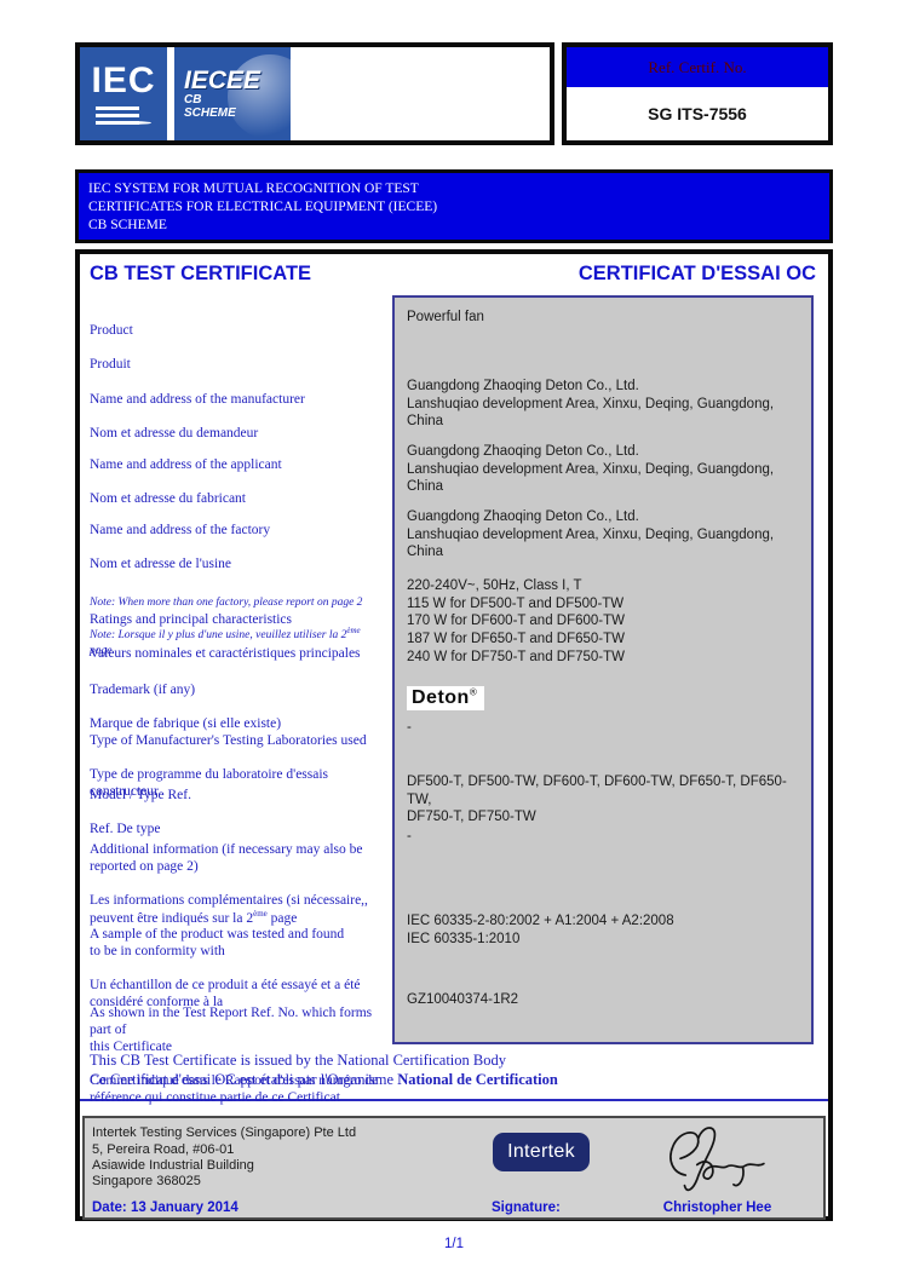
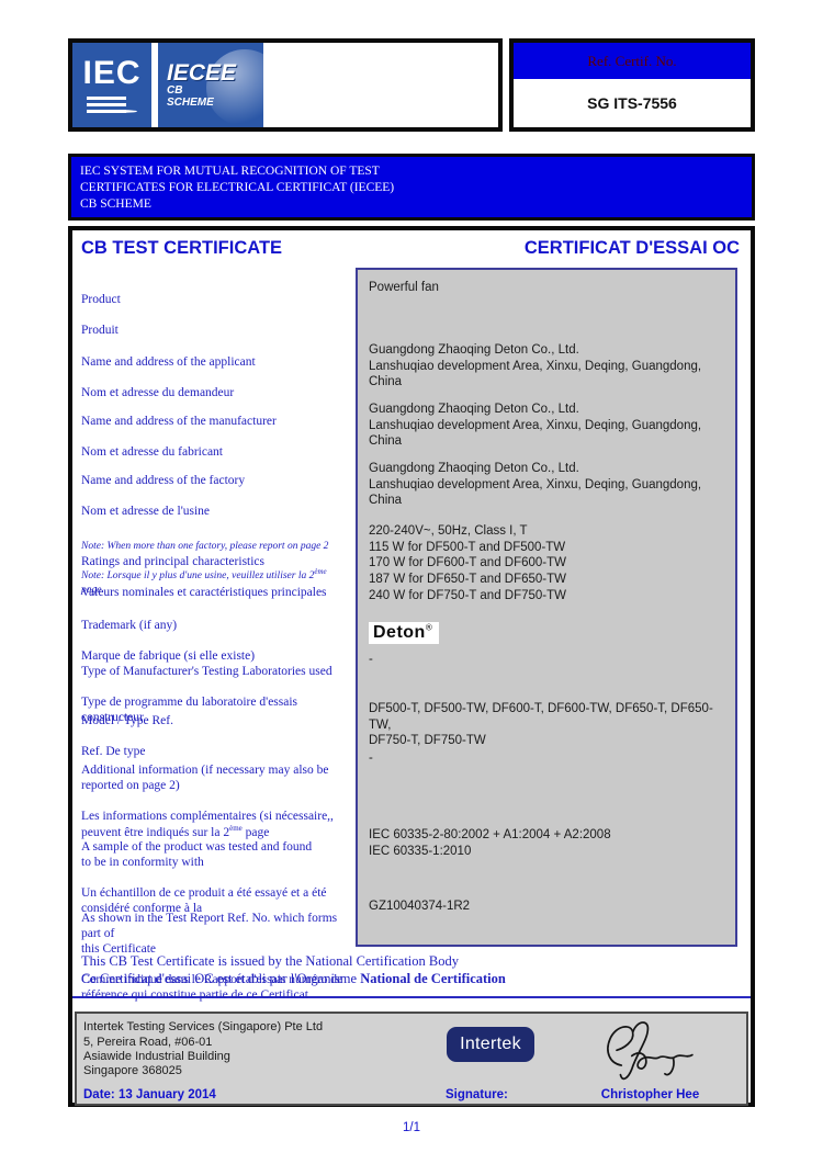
  IEC
  IECEE
  CB
  SCHEME
  Ref. Certif. No.
  SG ITS-7556
- IEC SYSTEM FOR MUTUAL RECOGNITION OF TEST CERTIFICATES FOR ELECTRICAL EQUIPMENT (IECEE) CB SCHEME
+ IEC SYSTEM FOR MUTUAL RECOGNITION OF TEST CERTIFICATES FOR ELECTRICAL CERTIFICAT (IECEE) CB SCHEME
  CB TEST CERTIFICATE
  CERTIFICAT D'ESSAI OC
  Product
  Produit
- Name and address of the manufacturer
+ Name and address of the applicant
  Nom et adresse du demandeur
- Name and address of the applicant
+ Name and address of the manufacturer
  Nom et adresse du fabricant
  Name and address of the factory
  Nom et adresse de l'usine
  Note: When more than one factory, please report on page 2
  Note: Lorsque il y plus d'une usine, veuillez utiliser la 2ème page
  Ratings and principal characteristics
  Valeurs nominales et caractéristiques principales
  Trademark (if any)
  Marque de fabrique (si elle existe)
  Type of Manufacturer's Testing Laboratories used
  Type de programme du laboratoire d'essais constructeur
  Model / Type Ref.
  Ref. De type
  Additional information (if necessary may also be reported on page 2)
  Les informations complémentaires (si nécessaire,, peuvent être indiqués sur la 2ème page
  A sample of the product was tested and found
  to be in conformity with
  Un échantillon de ce produit a été essayé et a été
  considéré conforme à la
  As shown in the Test Report Ref. No. which forms part of
  this Certificate
  Comme indiqué dans le Rapport d'essais numéro de
  référence qui constitue partie de ce Certificat
  Powerful fan
  Guangdong Zhaoqing Deton Co., Ltd.
  Lanshuqiao development Area, Xinxu, Deqing, Guangdong, China
  Guangdong Zhaoqing Deton Co., Ltd.
  Lanshuqiao development Area, Xinxu, Deqing, Guangdong, China
  Guangdong Zhaoqing Deton Co., Ltd.
  Lanshuqiao development Area, Xinxu, Deqing, Guangdong, China
  220-240V~, 50Hz, Class I, T
  115 W for DF500-T and DF500-TW
  170 W for DF600-T and DF600-TW
  187 W for DF650-T and DF650-TW
  240 W for DF750-T and DF750-TW
  Deton®
  -
  DF500-T, DF500-TW, DF600-T, DF600-TW, DF650-T, DF650-TW,
  DF750-T, DF750-TW
  -
  IEC 60335-2-80:2002 + A1:2004 + A2:2008
  IEC 60335-1:2010
  GZ10040374-1R2
  This CB Test Certificate is issued by the National Certification Body
  Ce Certificat d'essai OC est établi par l'Organisme National de Certification
  Intertek Testing Services (Singapore) Pte Ltd
  5, Pereira Road, #06-01
  Asiawide Industrial Building
  Singapore 368025
  Intertek
  Date: 13 January 2014
  Signature:
  Christopher Hee
  1/1
